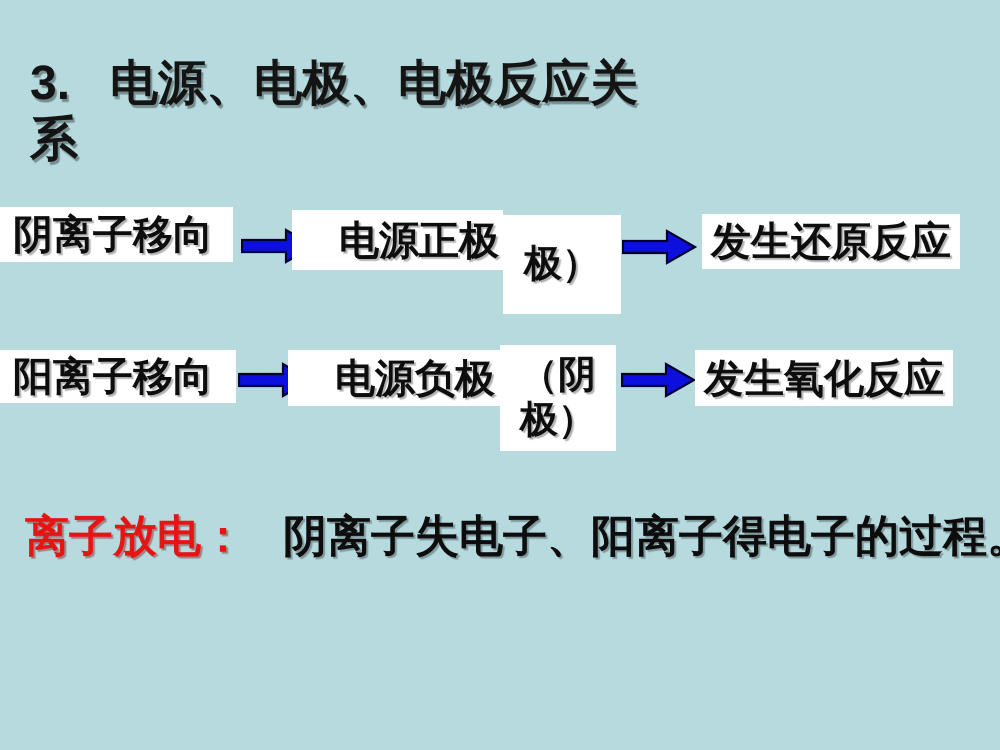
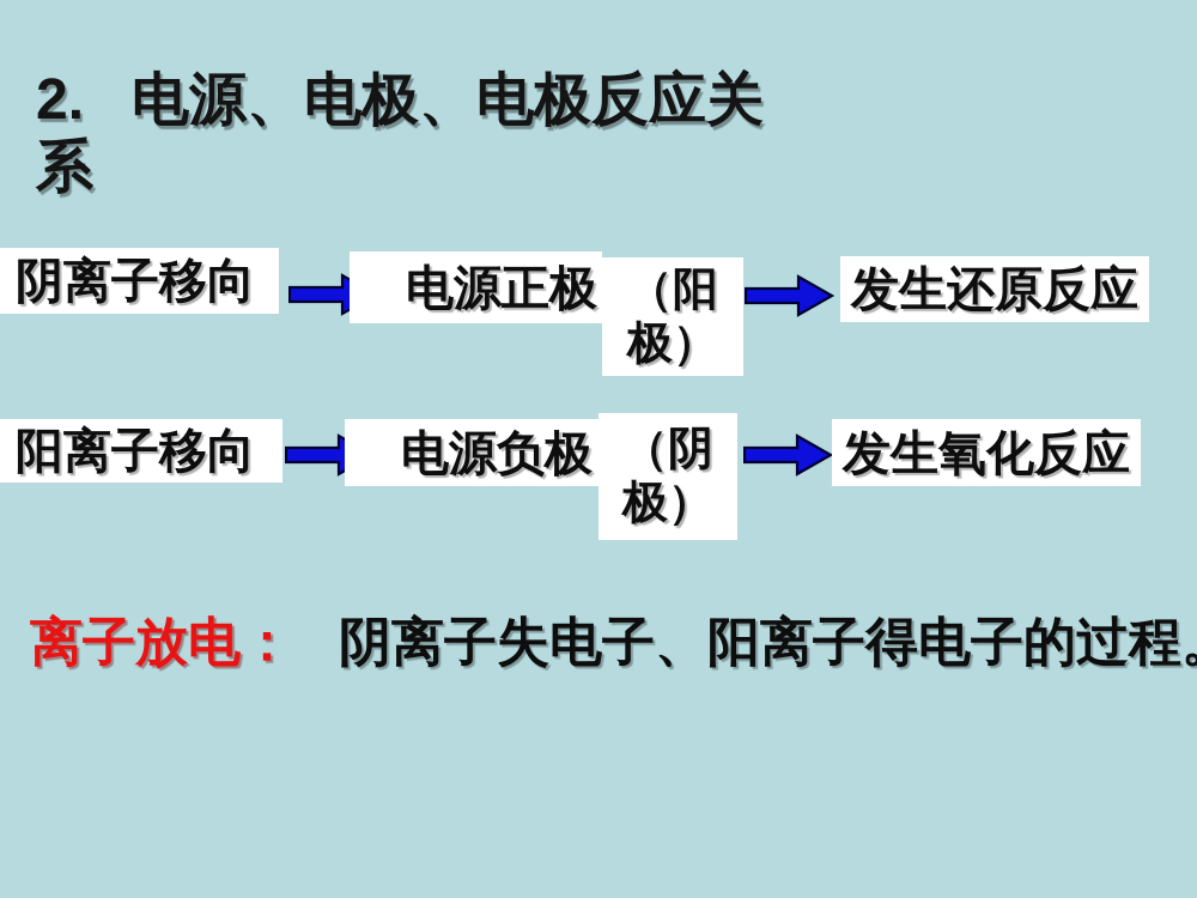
- 3. 电源、电极、电极反应关
+ 2. 电源、电极、电极反应关
  系
  阴离子移向
  电源正极
+ （阳
  极）
  发生还原反应
  阳离子移向
  电源负极
  （阴
  极）
  发生氧化反应
  离子放电： 阴离子失电子、阳离子得电子的过程
